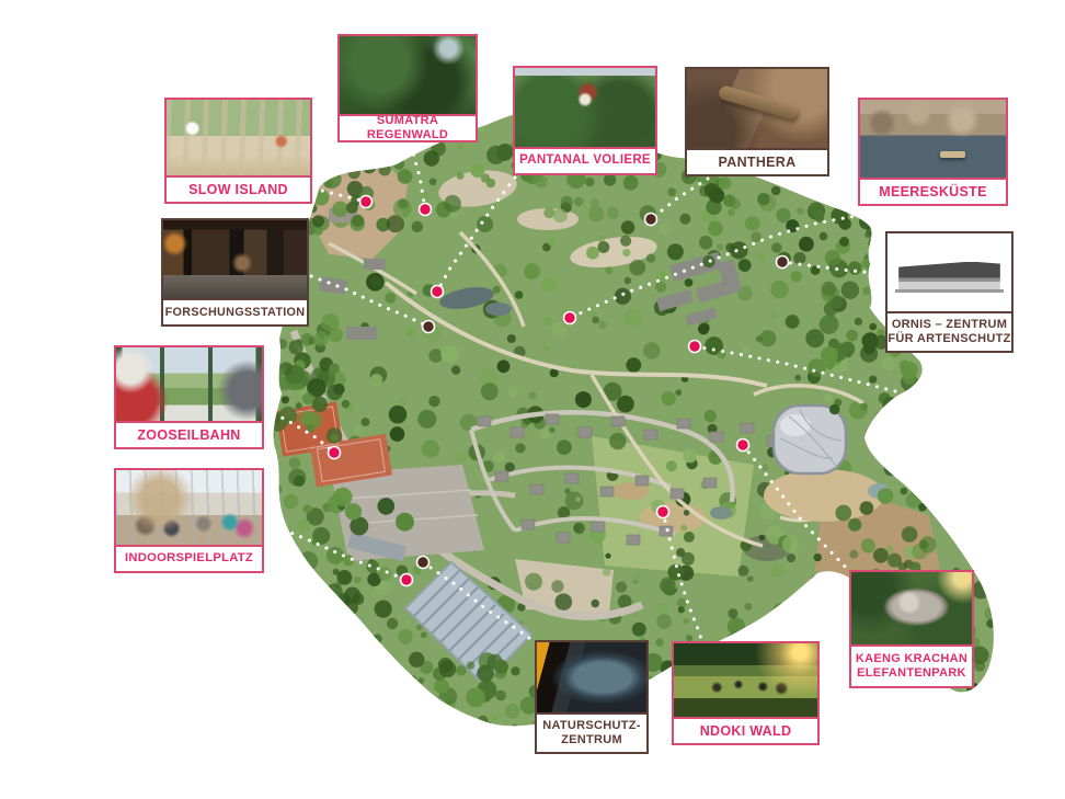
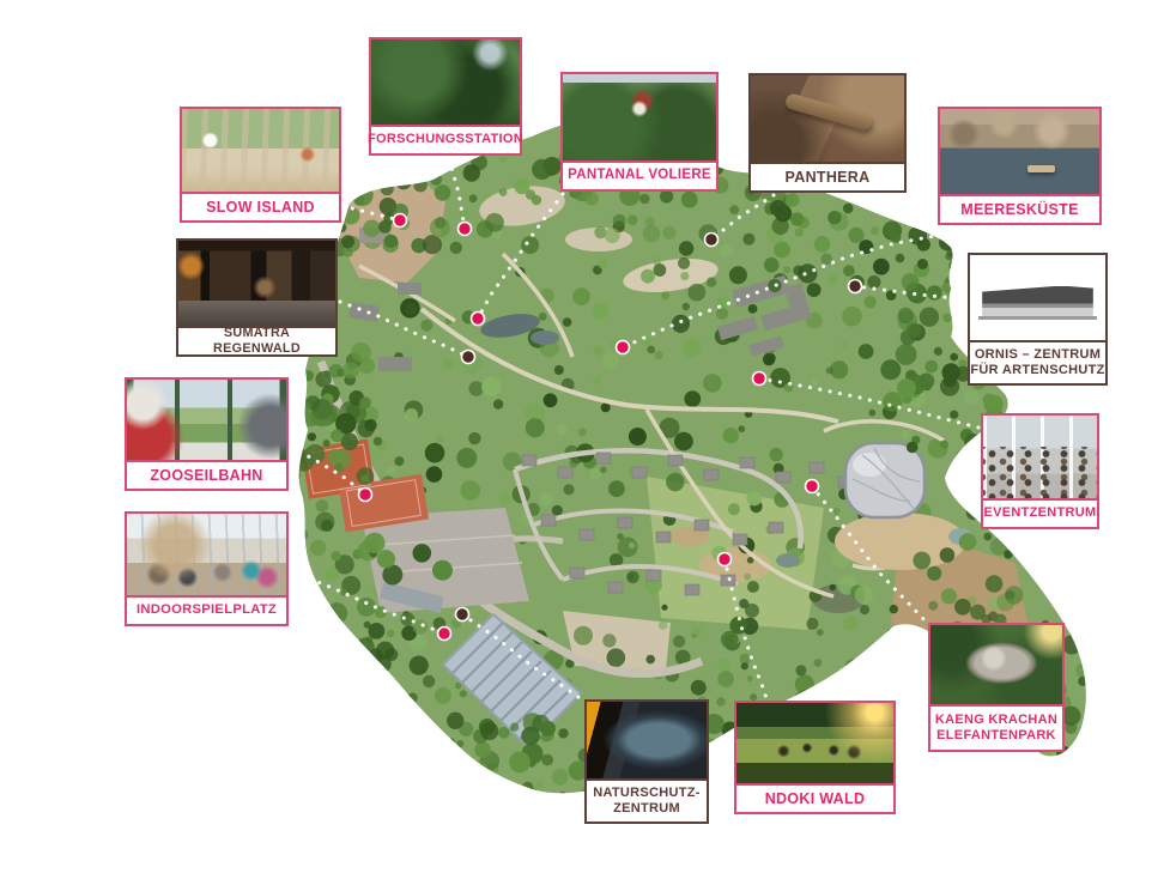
  SLOW ISLAND
- SUMATRA REGENWALD
+ FORSCHUNGSSTATION
  PANTANAL VOLIERE
  PANTHERA
  MEERESKÜSTE
  ORNIS – ZENTRUM
  FÜR ARTENSCHUTZ
- FORSCHUNGSSTATION
+ SUMATRA REGENWALD
  ZOOSEILBAHN
+ EVENTZENTRUM
  INDOORSPIELPLATZ
  NATURSCHUTZ-
  ZENTRUM
  NDOKI WALD
  KAENG KRACHAN
  ELEFANTENPARK
